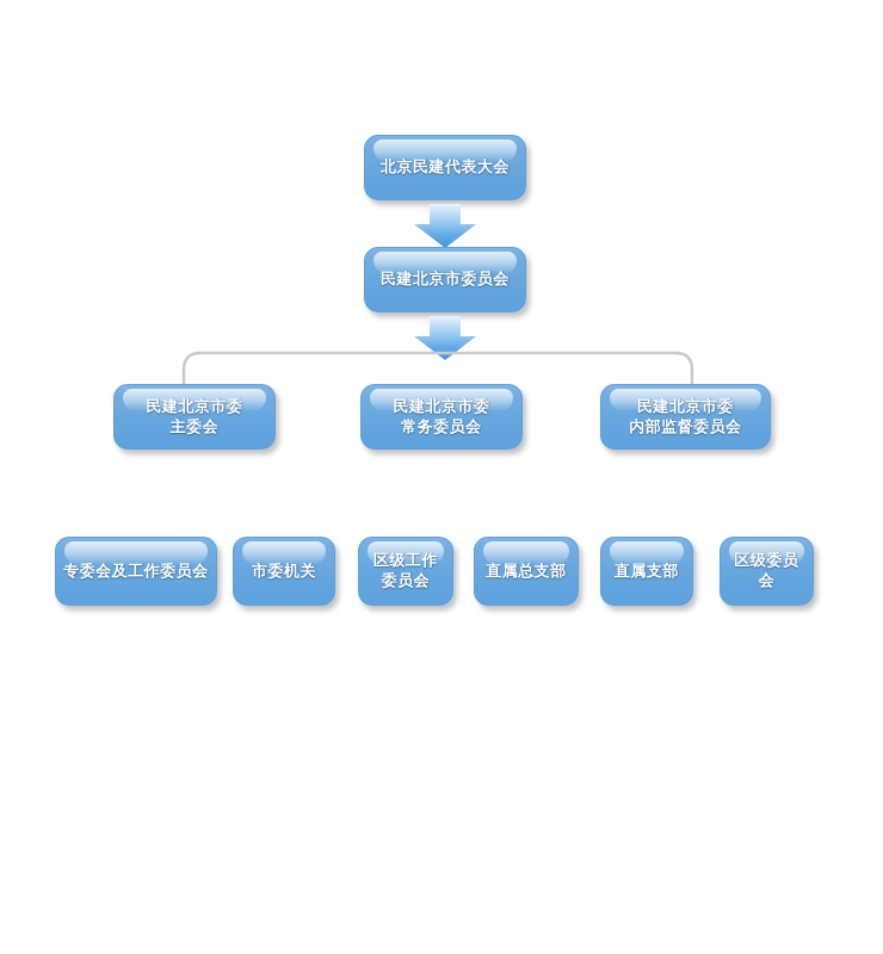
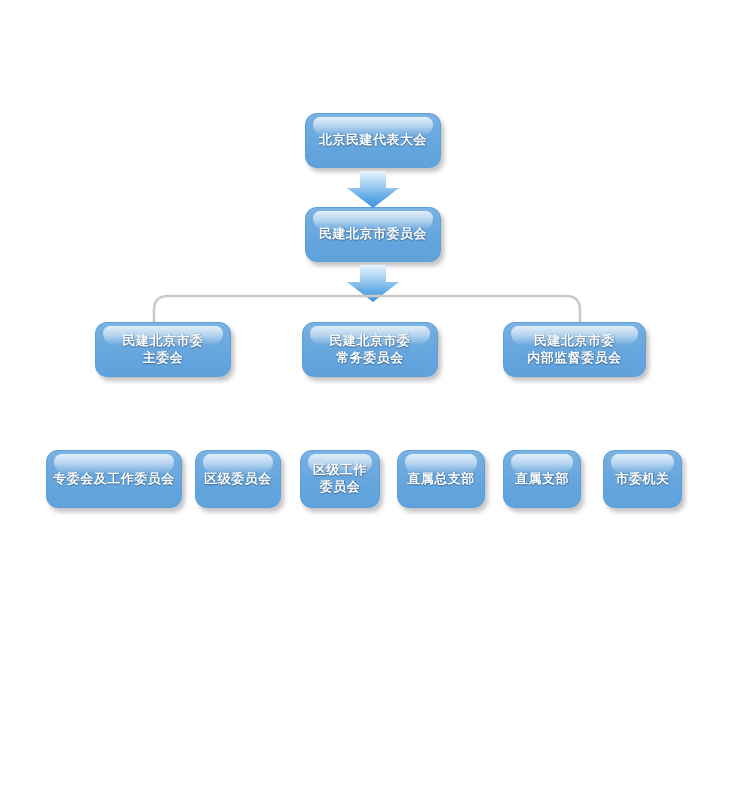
  北京民建代表大会
  民建北京市委员会
  民建北京市委
  主委会
  民建北京市委
  常务委员会
  民建北京市委
  内部监督委员会
  专委会及工作委员会
- 市委机关
+ 区级委员会
  区级工作
  委员会
  直属总支部
  直属支部
- 区级委员会
+ 市委机关
